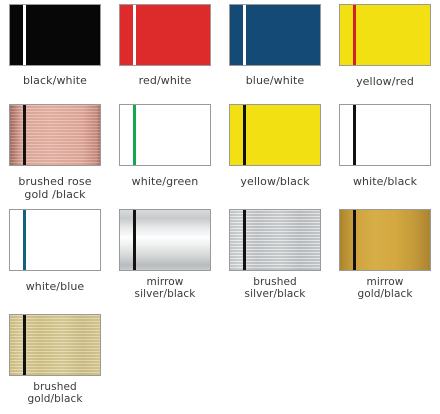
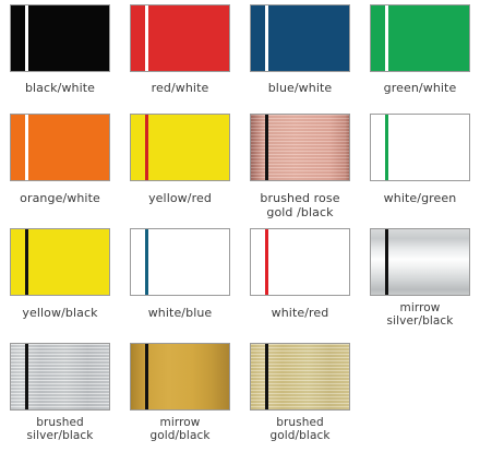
  black/white
  red/white
  blue/white
+ green/white
+ orange/white
  yellow/red
  brushed rose
  gold /black
  white/green
  yellow/black
- white/black
  white/blue
+ white/red
  mirrow
  silver/black
  brushed
  silver/black
  mirrow
  gold/black
  brushed
  gold/black
